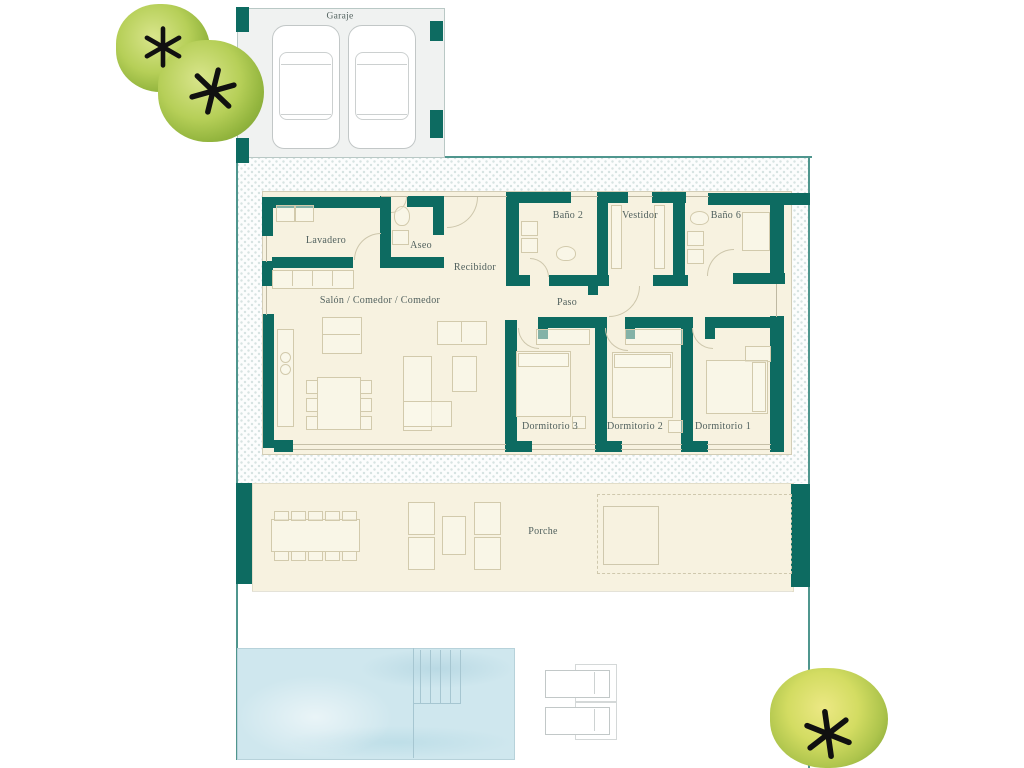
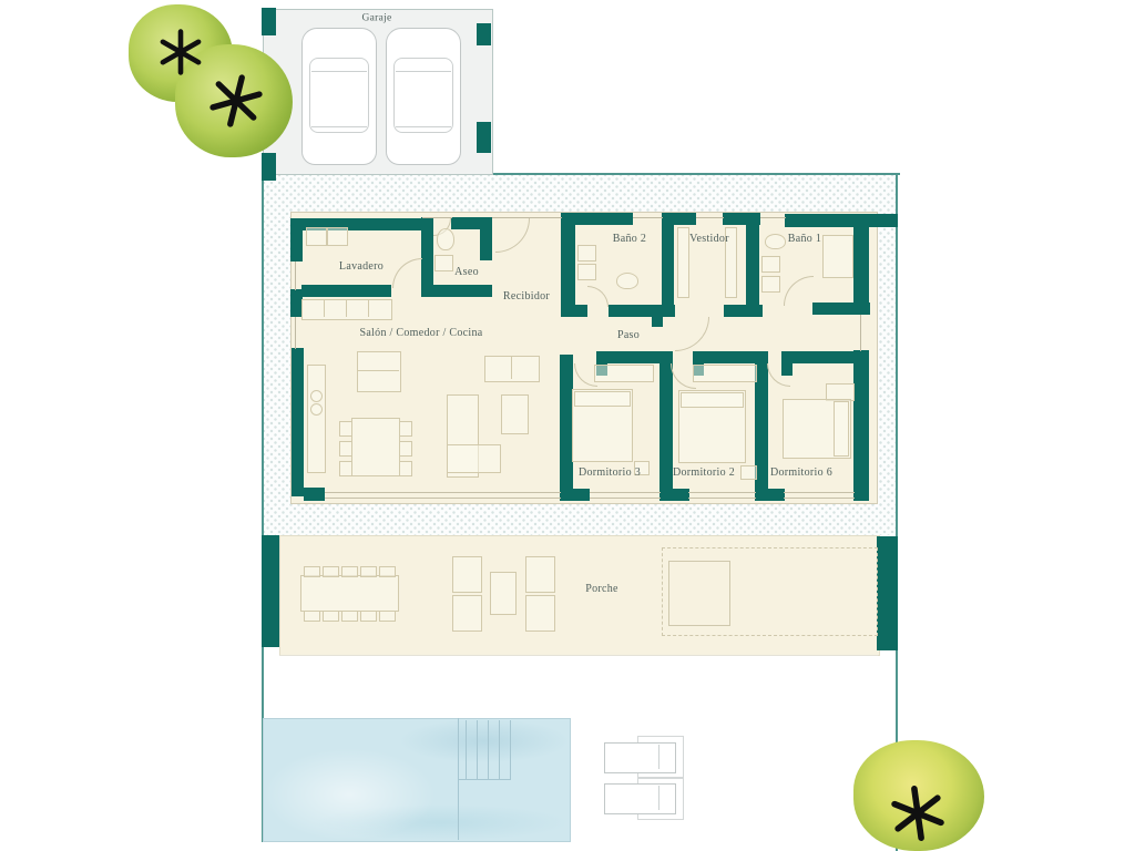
  Garaje
  Lavadero
  Aseo
  Recibidor
- Salón / Comedor / Comedor
+ Salón / Comedor / Cocina
  Baño 2
  Vestidor
- Baño 6
+ Baño 1
  Paso
  Dormitorio 3
  Dormitorio 2
- Dormitorio 1
+ Dormitorio 6
  Porche
